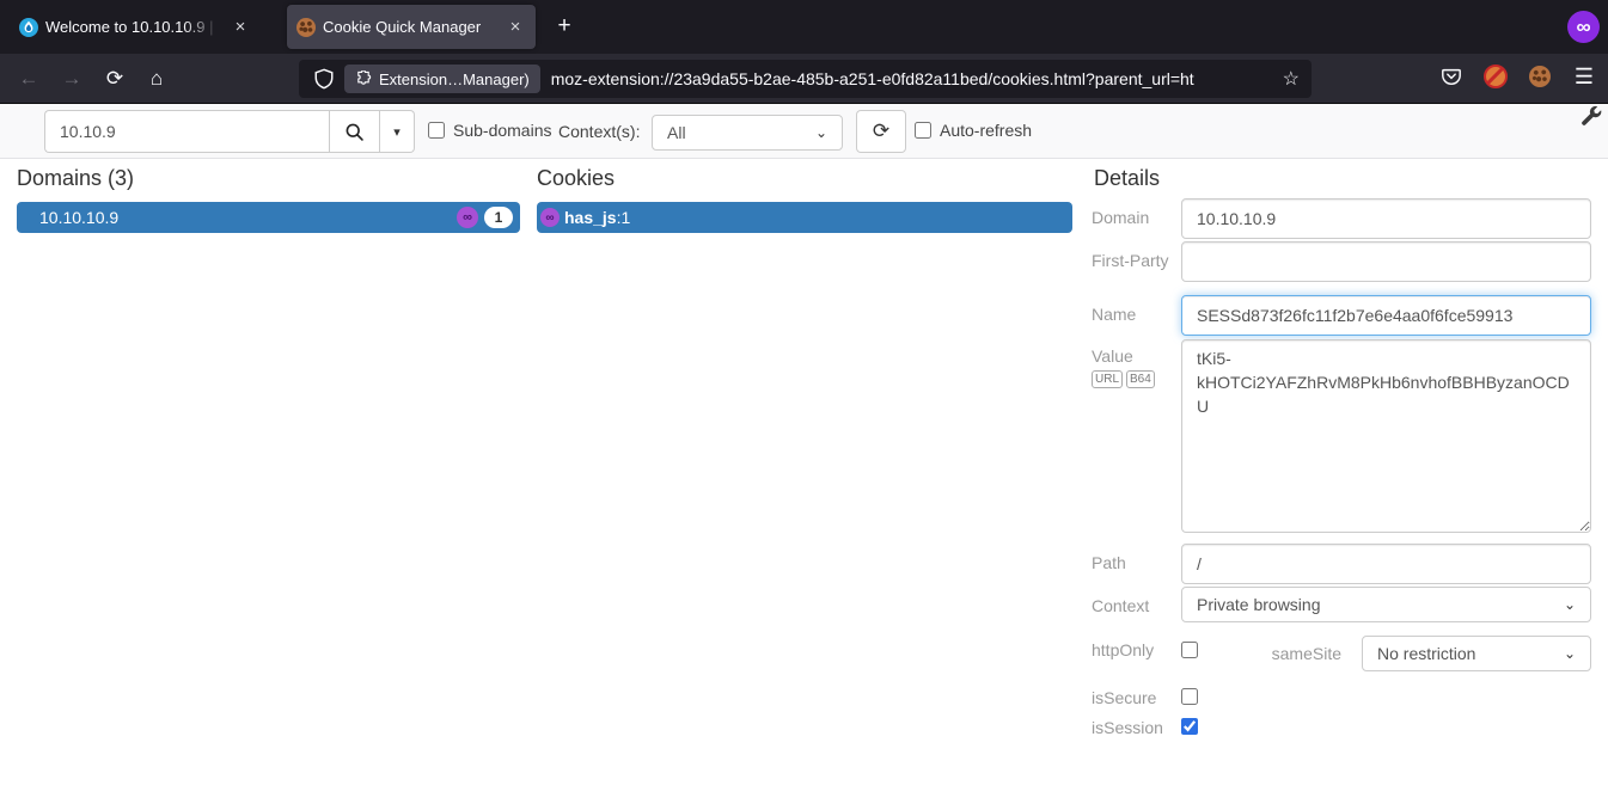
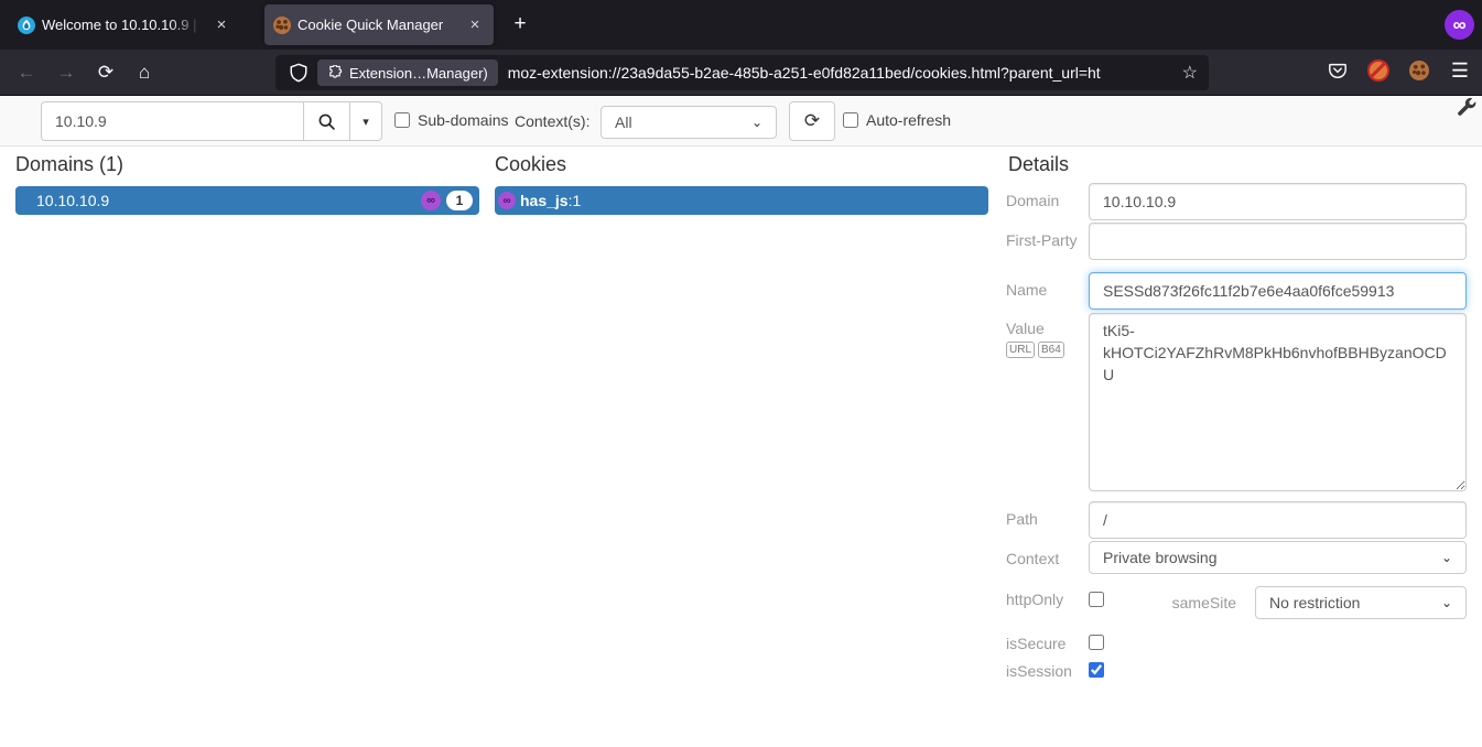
  Welcome to 10.10.10.9 | 1
  ×
  Cookie Quick Manager
  ×
  +
  ∞
  ←
  →
  ⟳
  ⌂
  Extension…Manager)
  moz-extension://23a9da55-b2ae-485b-a251-e0fd82a11bed/cookies.html?parent_url=ht
  ☆
  ☰
  10.10.9
  ▾
  Sub-domains
  Context(s):
  All
  ⌄
  ⟳
  Auto-refresh
- Domains (3)
+ Domains (1)
  10.10.10.9
  ∞
  1
  Cookies
  ∞
  has_js
  :1
  Details
  Domain
  10.10.10.9
  First-Party
  Name
  SESSd873f26fc11f2b7e6e4aa0f6fce59913
  Value
  URL
  B64
  Path
  /
  Context
  Private browsing
  ⌄
  httpOnly
  sameSite
  No restriction
  ⌄
  isSecure
  isSession
